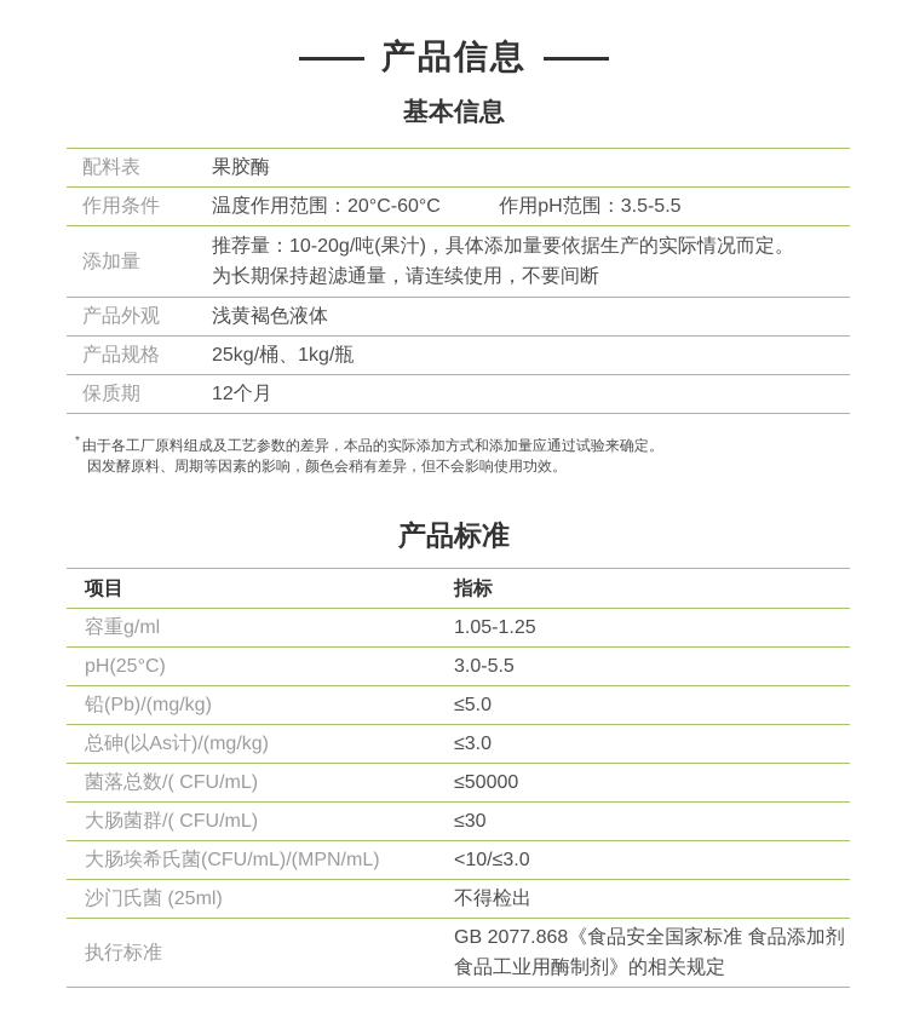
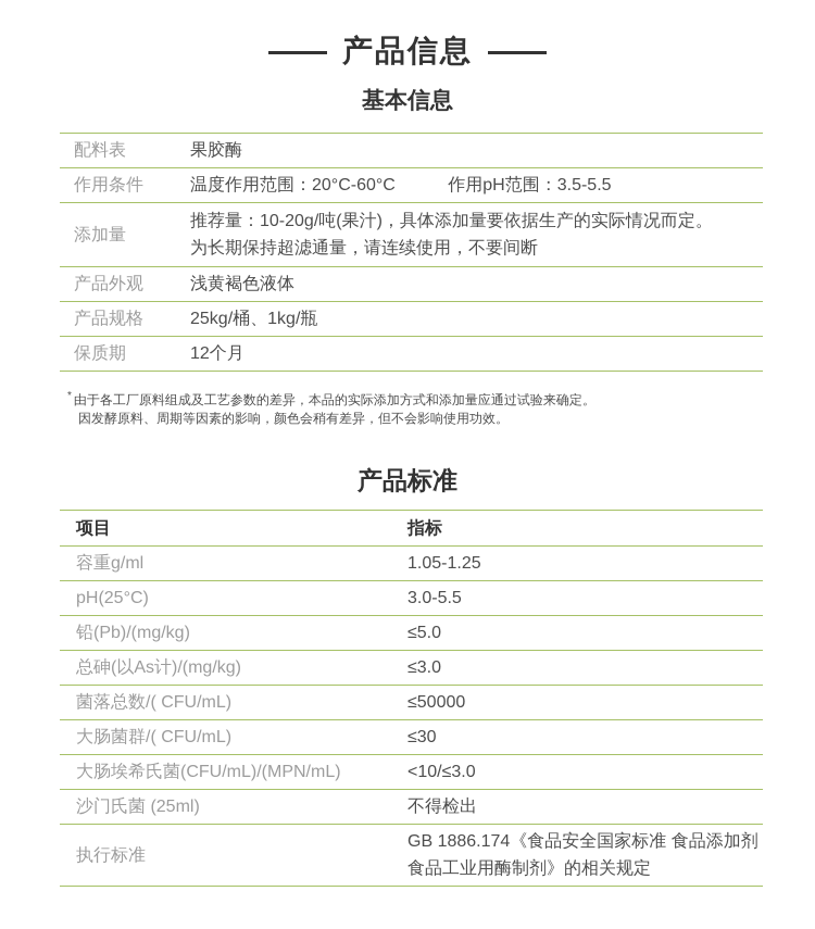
  产品信息
  基本信息
  配料表
  果胶酶
  作用条件
  温度作用范围：20°C-60°C 作用pH范围：3.5-5.5
  添加量
  推荐量：10-20g/吨(果汁)，具体添加量要依据生产的实际情况而定。
  为长期保持超滤通量，请连续使用，不要间断
  产品外观
  浅黄褐色液体
  产品规格
  25kg/桶、1kg/瓶
  保质期
  12个月
  * 由于各工厂原料组成及工艺参数的差异，本品的实际添加方式和添加量应通过试验来确定。
  因发酵原料、周期等因素的影响，颜色会稍有差异，但不会影响使用功效。
  产品标准
  项目
  指标
  容重g/ml
  1.05-1.25
  pH(25°C)
  3.0-5.5
  铅(Pb)/(mg/kg)
  ≤5.0
  总砷(以As计)/(mg/kg)
  ≤3.0
  菌落总数/( CFU/mL)
  ≤50000
  大肠菌群/( CFU/mL)
  ≤30
  大肠埃希氏菌(CFU/mL)/(MPN/mL)
  <10/≤3.0
  沙门氏菌 (25ml)
  不得检出
  执行标准
- GB 2077.868《食品安全国家标准 食品添加剂 食品工业用酶制剂》的相关规定
+ GB 1886.174《食品安全国家标准 食品添加剂 食品工业用酶制剂》的相关规定
